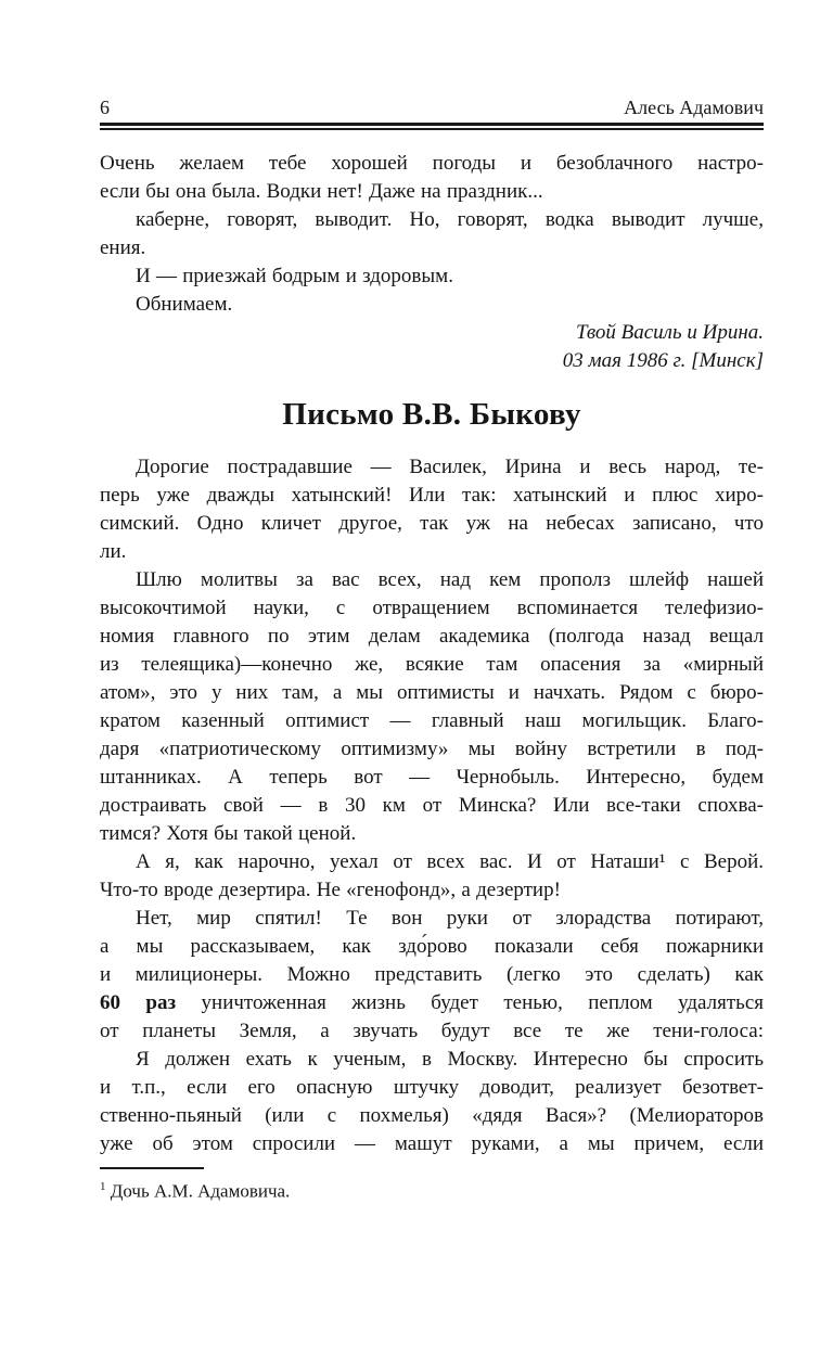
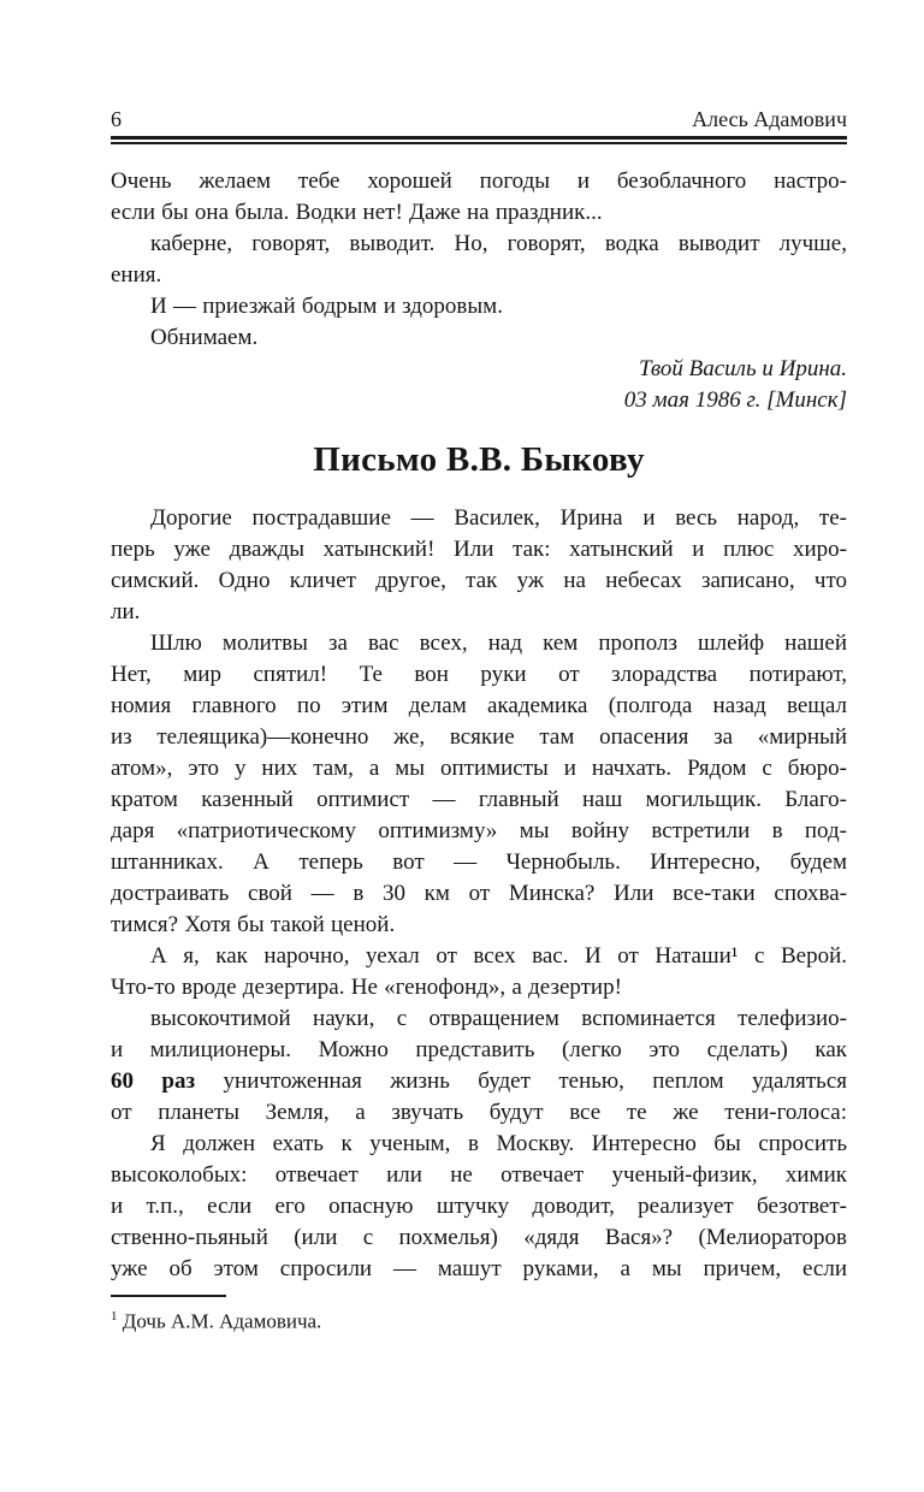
  6
  Алесь Адамович
  Очень желаем тебе хорошей погоды и безоблачного настро-
  если бы она была. Водки нет! Даже на праздник...
  каберне, говорят, выводит. Но, говорят, водка выводит лучше,
  ения.
  И — приезжай бодрым и здоровым.
  Обнимаем.
  Твой Василь и Ирина.
  03 мая 1986 г. [Минск]
  Письмо В.В. Быкову
  Дорогие пострадавшие — Василек, Ирина и весь народ, те-
  перь уже дважды хатынский! Или так: хатынский и плюс хиро-
  симский. Одно кличет другое, так уж на небесах записано, что
  ли.
  Шлю молитвы за вас всех, над кем прополз шлейф нашей
- высокочтимой науки, с отвращением вспоминается телефизио-
+ Нет, мир спятил! Те вон руки от злорадства потирают,
  номия главного по этим делам академика (полгода назад вещал
  из телеящика)—конечно же, всякие там опасения за «мирный
  атом», это у них там, а мы оптимисты и начхать. Рядом с бюро-
  кратом казенный оптимист — главный наш могильщик. Благо-
  даря «патриотическому оптимизму» мы войну встретили в под-
  штанниках. А теперь вот — Чернобыль. Интересно, будем
  достраивать свой — в 30 км от Минска? Или все-таки спохва-
  тимся? Хотя бы такой ценой.
  А я, как нарочно, уехал от всех вас. И от Наташи¹ с Верой.
  Что-то вроде дезертира. Не «генофонд», а дезертир!
- Нет, мир спятил! Те вон руки от злорадства потирают,
+ высокочтимой науки, с отвращением вспоминается телефизио-
- а мы рассказываем, как здо́рово показали себя пожарники
  и милиционеры. Можно представить (легко это сделать) как
  60 раз уничтоженная жизнь будет тенью, пеплом удаляться
  от планеты Земля, а звучать будут все те же тени-голоса:
  Я должен ехать к ученым, в Москву. Интересно бы спросить
+ высоколобых: отвечает или не отвечает ученый-физик, химик
  и т.п., если его опасную штучку доводит, реализует безответ-
  ственно-пьяный (или с похмелья) «дядя Вася»? (Мелиораторов
  уже об этом спросили — машут руками, а мы причем, если
  1 Дочь А.М. Адамовича.
